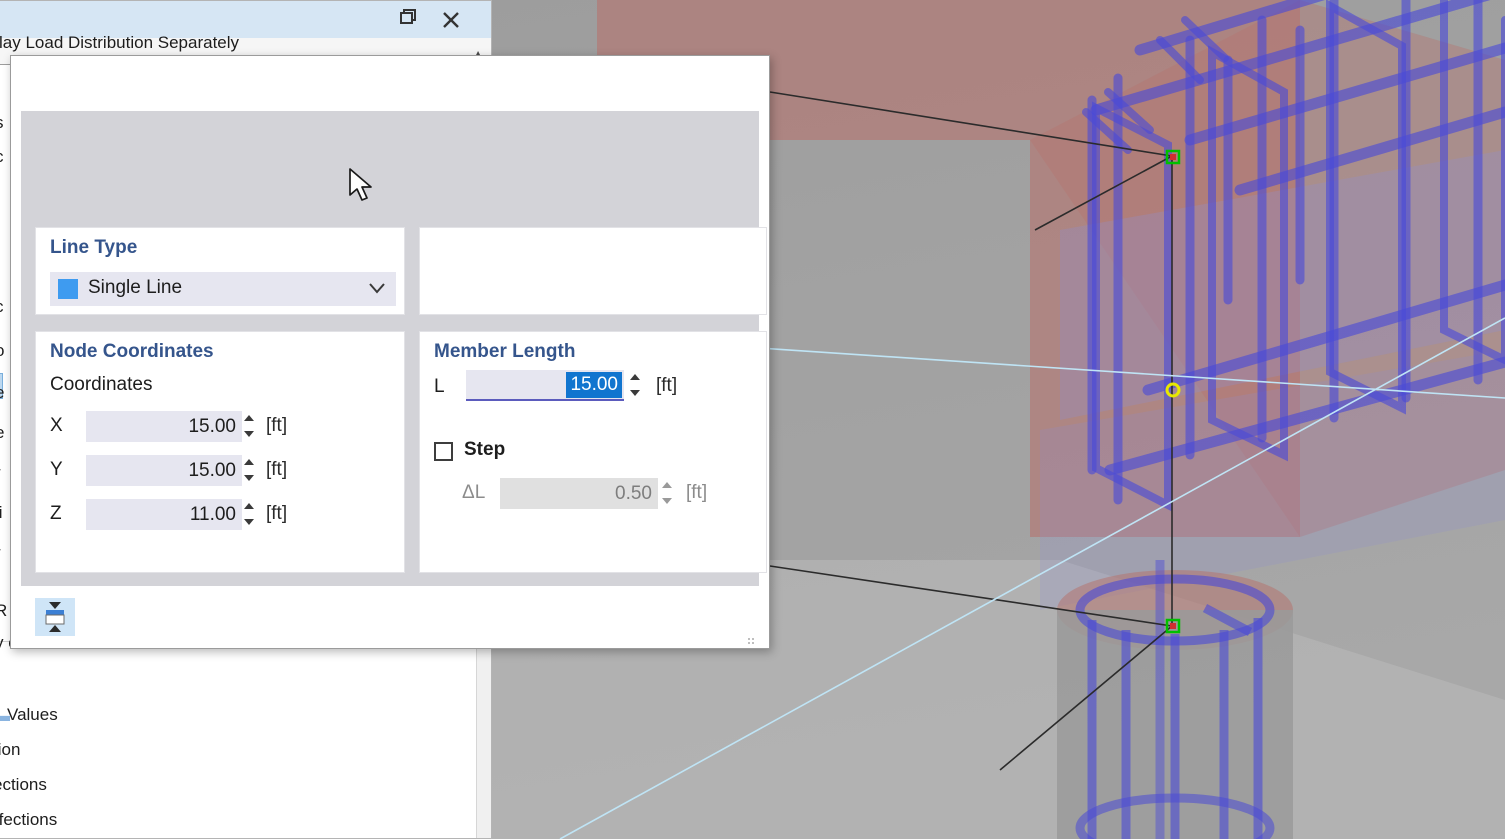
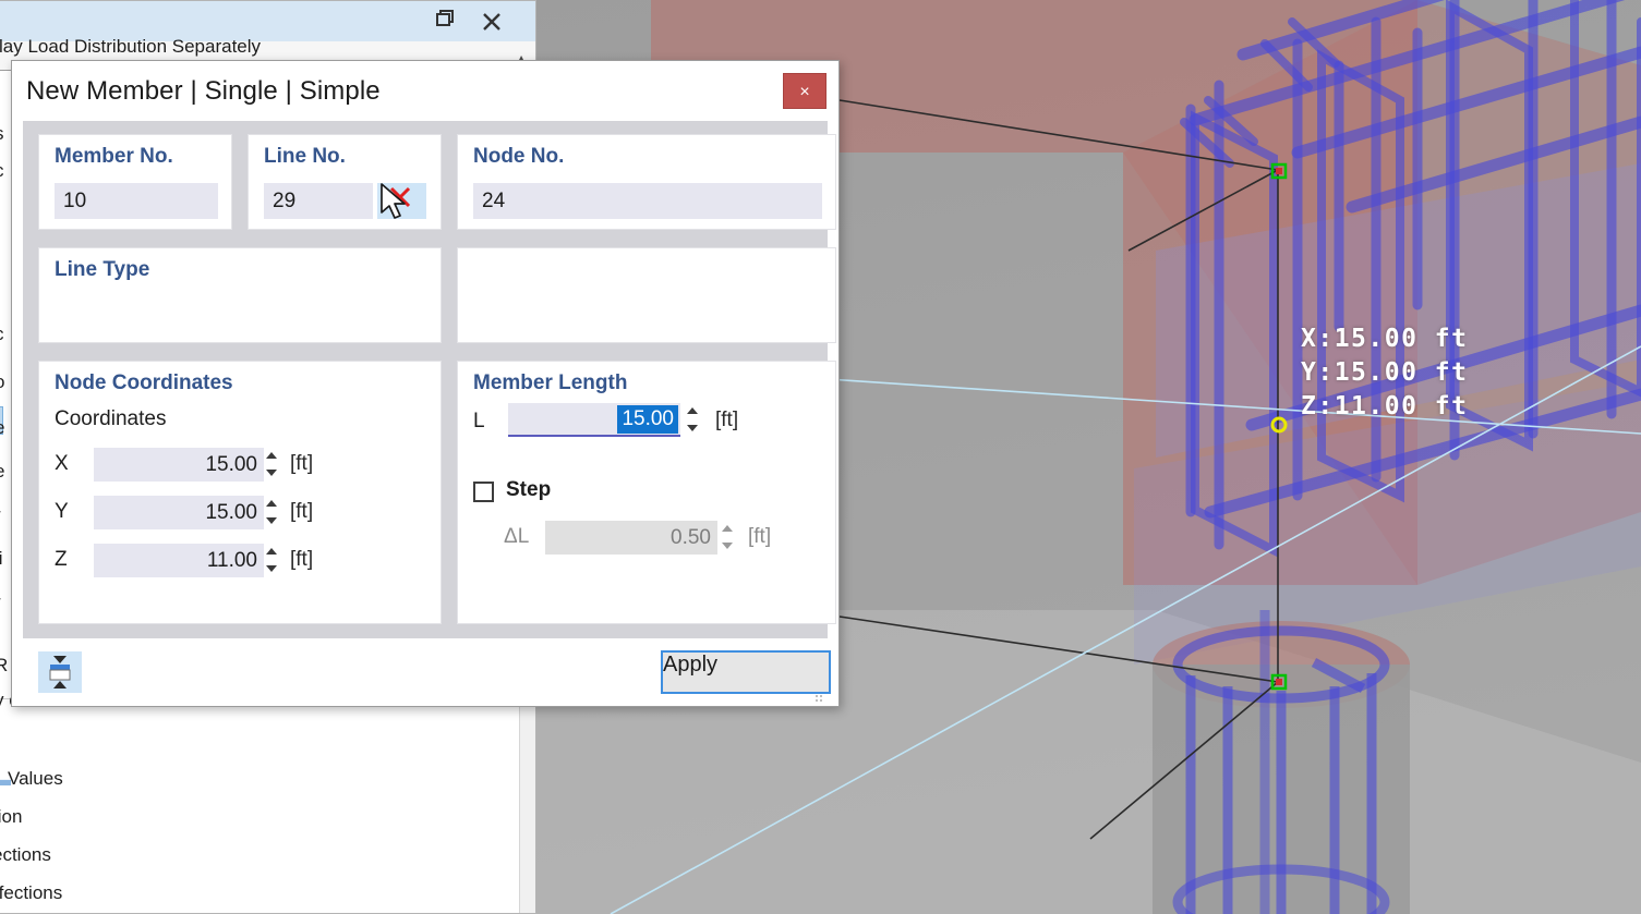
+ X:15.00 ft
+ Y:15.00 ft
+ Z:11.00 ft
  lay Load Distribution Separately
  ▲
  R
  ▬
  Values
  ctions
  fections
+ New Member | Single | Simple
+ ×
+ Member No.
+ 10
+ Line No.
+ 29
+ Node No.
+ 24
  Line Type
- Single Line
  Node Coordinates
  Coordinates
  X
  15.00
  [ft]
  Y
  15.00
  [ft]
  Z
  11.00
  [ft]
  Member Length
  L
  15.00
  [ft]
  Step
  ΔL
  0.50
  [ft]
+ Apply
